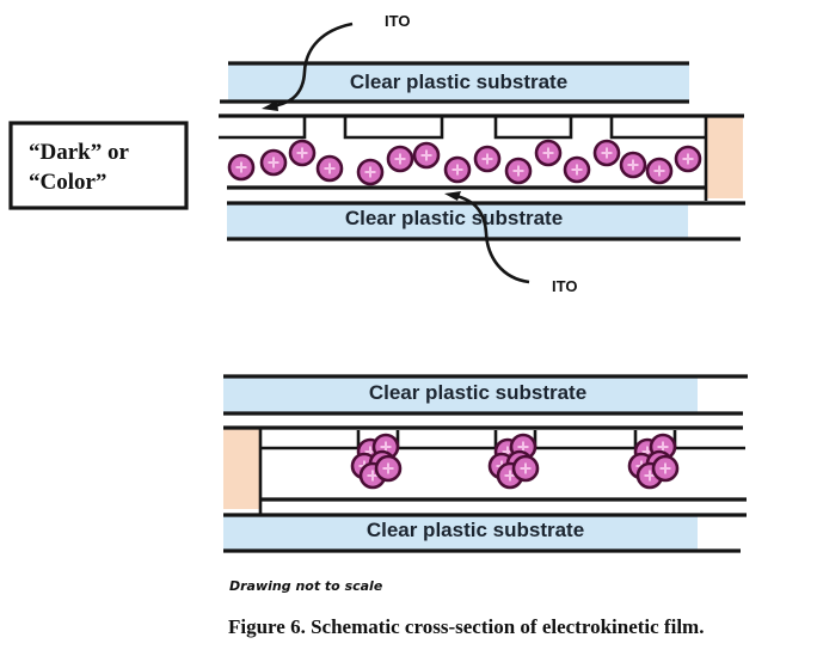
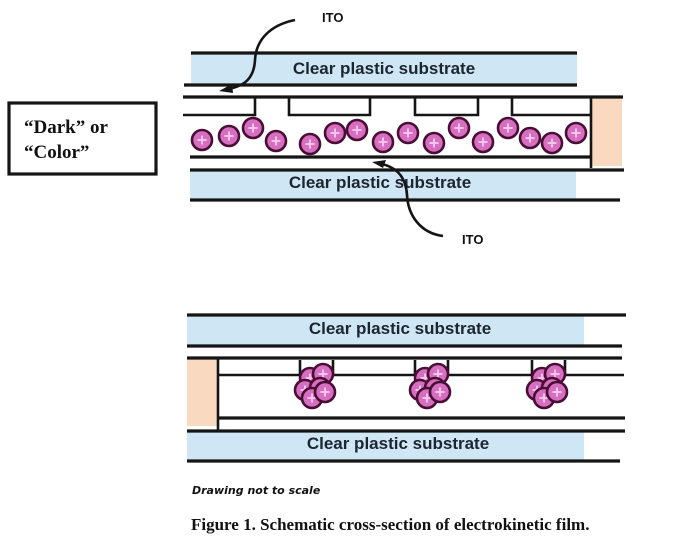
  “Dark” or
  “Color”
  Clear plastic substrate
  Clear plastic substrate
  ITO
  ITO
  Clear plastic substrate
  Clear plastic substrate
  Drawing not to scale
- Figure 6. Schematic cross-section of electrokinetic film.
+ Figure 1. Schematic cross-section of electrokinetic film.
